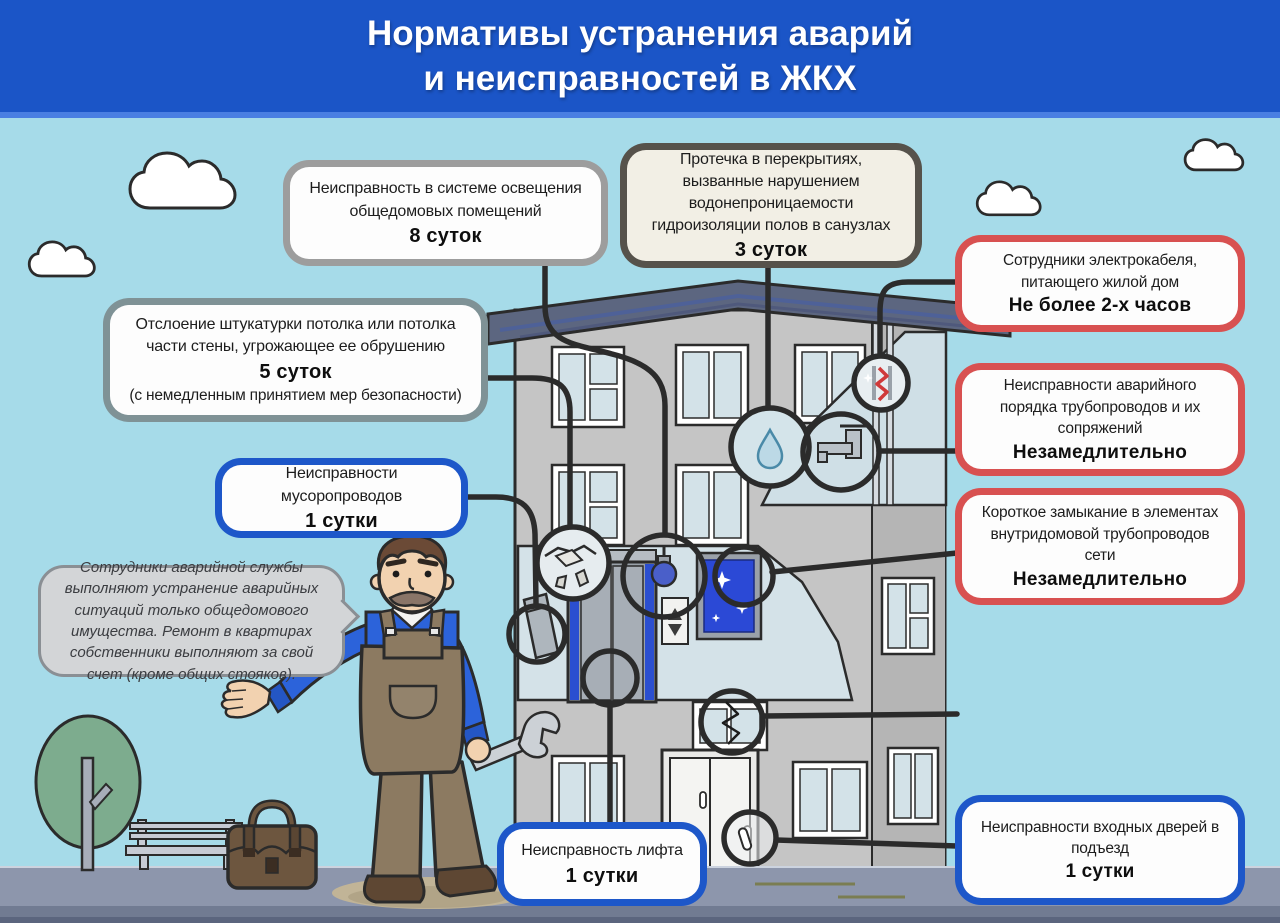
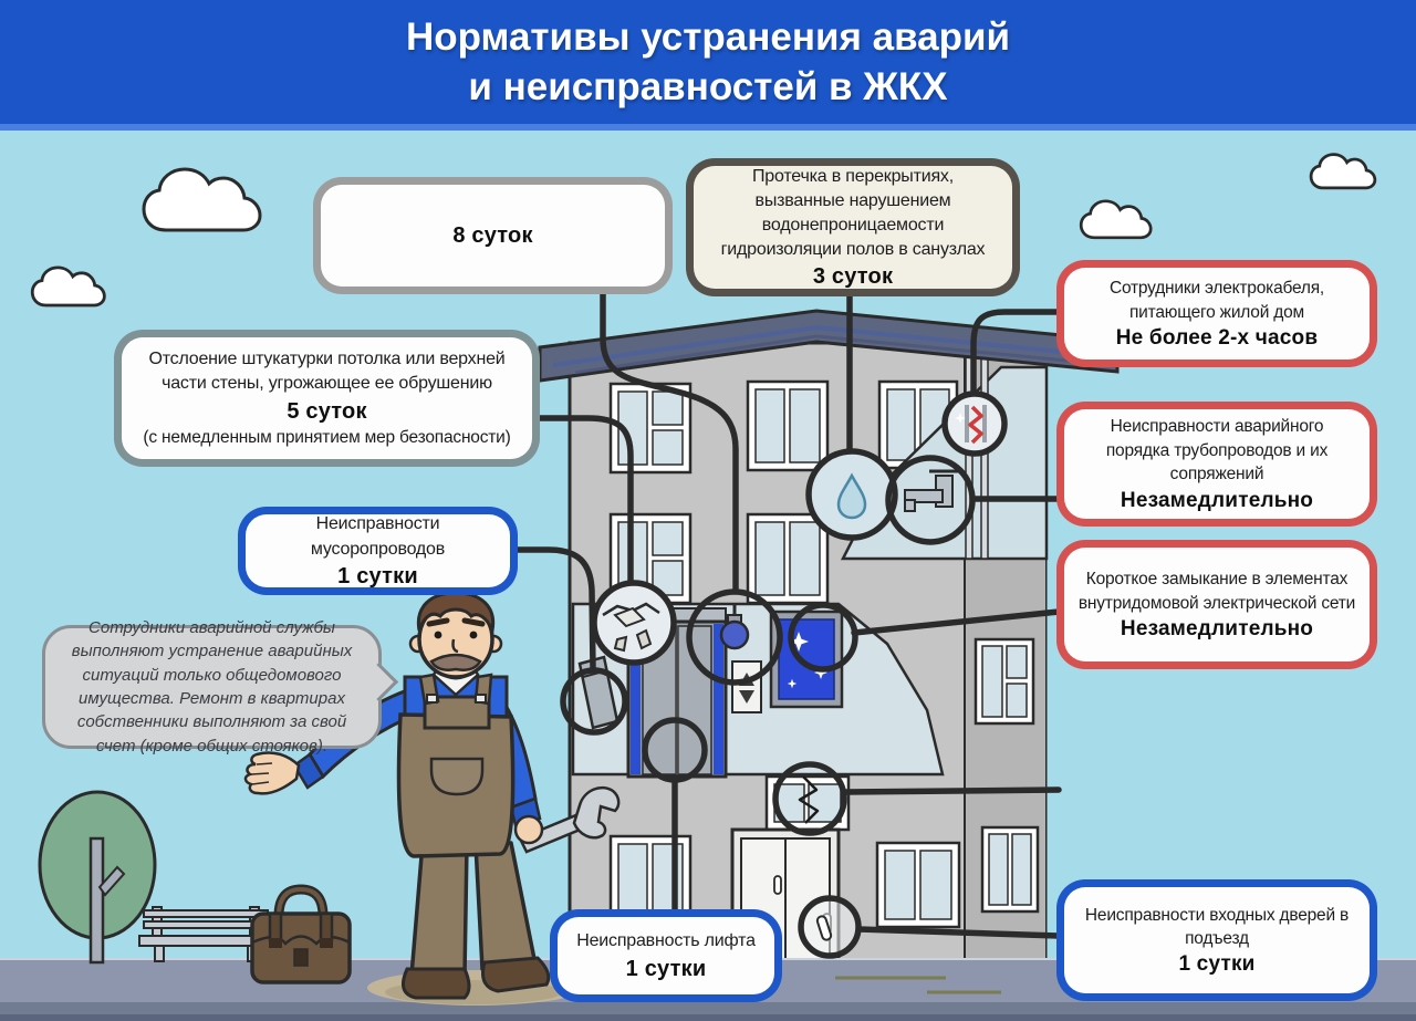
  Нормативы устранения аварий
  и неисправностей в ЖКХ
- Неисправность в системе освещения общедомовых помещений
  8 суток
  Протечка в перекрытиях, вызванные нарушением водонепроницаемости гидроизоляции полов в санузлах
  3 суток
- Отслоение штукатурки потолка или потолка части стены, угрожающее ее обрушению
+ Отслоение штукатурки потолка или верхней части стены, угрожающее ее обрушению
  5 суток
  (с немедленным принятием мер безопасности)
  Неисправности мусоропроводов
  1 сутки
  Сотрудники аварийной службы выполняют устранение аварийных ситуаций только общедомового имущества. Ремонт в квартирах собственники выполняют за свой счет (кроме общих стояков).
  Сотрудники электрокабеля, питающего жилой дом
  Не более 2-х часов
  Неисправности аварийного порядка трубопроводов и их сопряжений
  Незамедлительно
- Короткое замыкание в элементах внутридомовой трубопроводов сети
+ Короткое замыкание в элементах внутридомовой электрической сети
  Незамедлительно
  Неисправности входных дверей в подъезд
  1 сутки
  Неисправность лифта
  1 сутки
